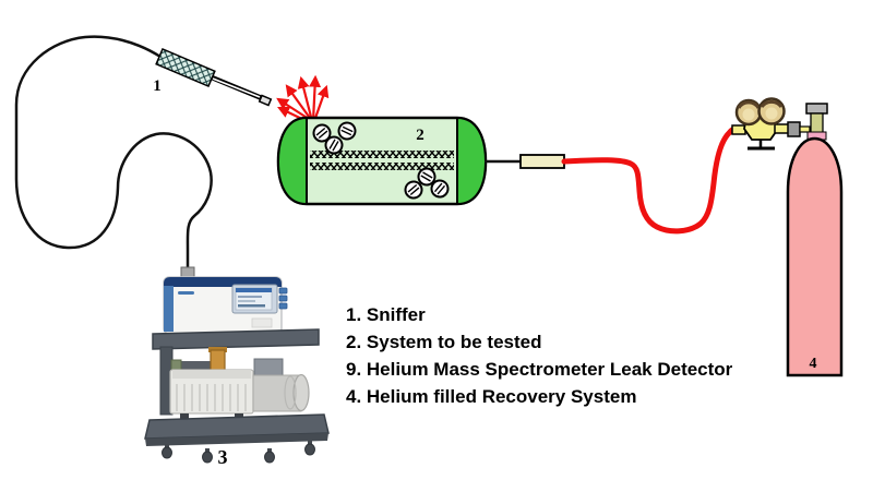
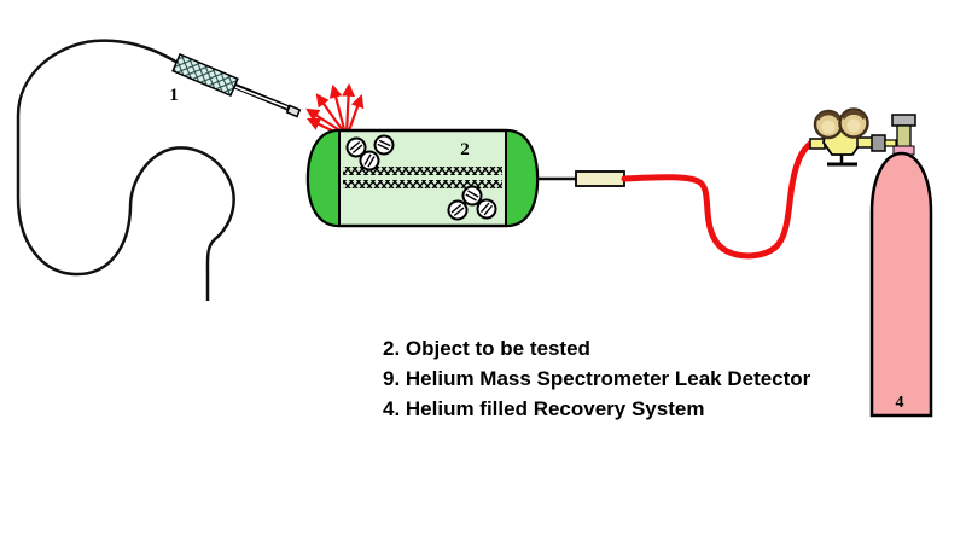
  1
  2
  4
- 3
- 1. Sniffer
- 2. System to be tested
+ 2. Object to be tested
  9. Helium Mass Spectrometer Leak Detector
  4. Helium filled Recovery System
